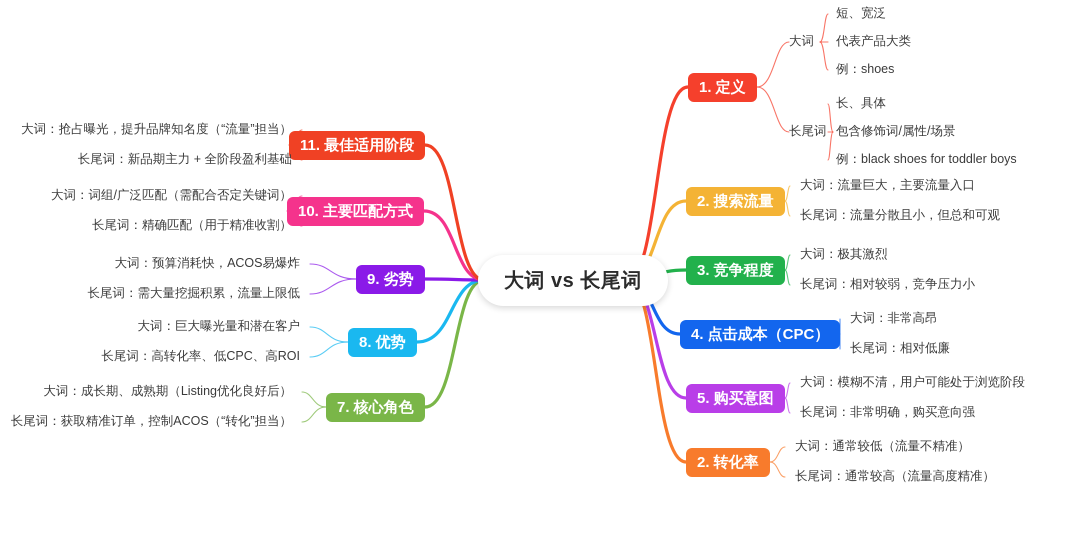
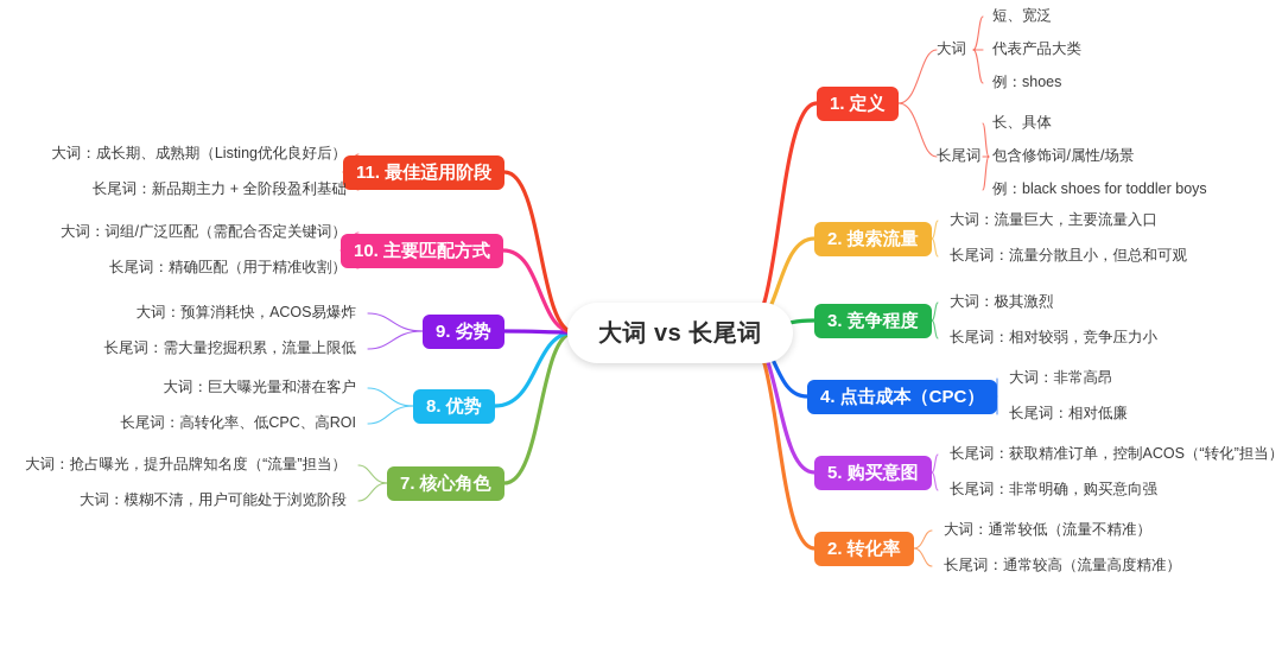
  大词 vs 长尾词
  1. 定义
  大词
  短、宽泛
  代表产品大类
  例：shoes
  长尾词
  长、具体
  包含修饰词/属性/场景
  例：black shoes for toddler boys
  2. 搜索流量
  大词：流量巨大，主要流量入口
  长尾词：流量分散且小，但总和可观
  3. 竞争程度
  大词：极其激烈
  长尾词：相对较弱，竞争压力小
  4. 点击成本（CPC）
  大词：非常高昂
  长尾词：相对低廉
  5. 购买意图
- 大词：模糊不清，用户可能处于浏览阶段
+ 长尾词：获取精准订单，控制ACOS（“转化”担当）
  长尾词：非常明确，购买意向强
  2. 转化率
  大词：通常较低（流量不精准）
  长尾词：通常较高（流量高度精准）
  7. 核心角色
- 大词：成长期、成熟期（Listing优化良好后）
+ 大词：抢占曝光，提升品牌知名度（“流量”担当）
- 长尾词：获取精准订单，控制ACOS（“转化”担当）
+ 大词：模糊不清，用户可能处于浏览阶段
  8. 优势
  大词：巨大曝光量和潜在客户
  长尾词：高转化率、低CPC、高ROI
  9. 劣势
  大词：预算消耗快，ACOS易爆炸
  长尾词：需大量挖掘积累，流量上限低
  10. 主要匹配方式
  大词：词组/广泛匹配（需配合否定关键词）
  长尾词：精确匹配（用于精准收割）
  11. 最佳适用阶段
- 大词：抢占曝光，提升品牌知名度（“流量”担当）
+ 大词：成长期、成熟期（Listing优化良好后）
  长尾词：新品期主力 + 全阶段盈利基础
